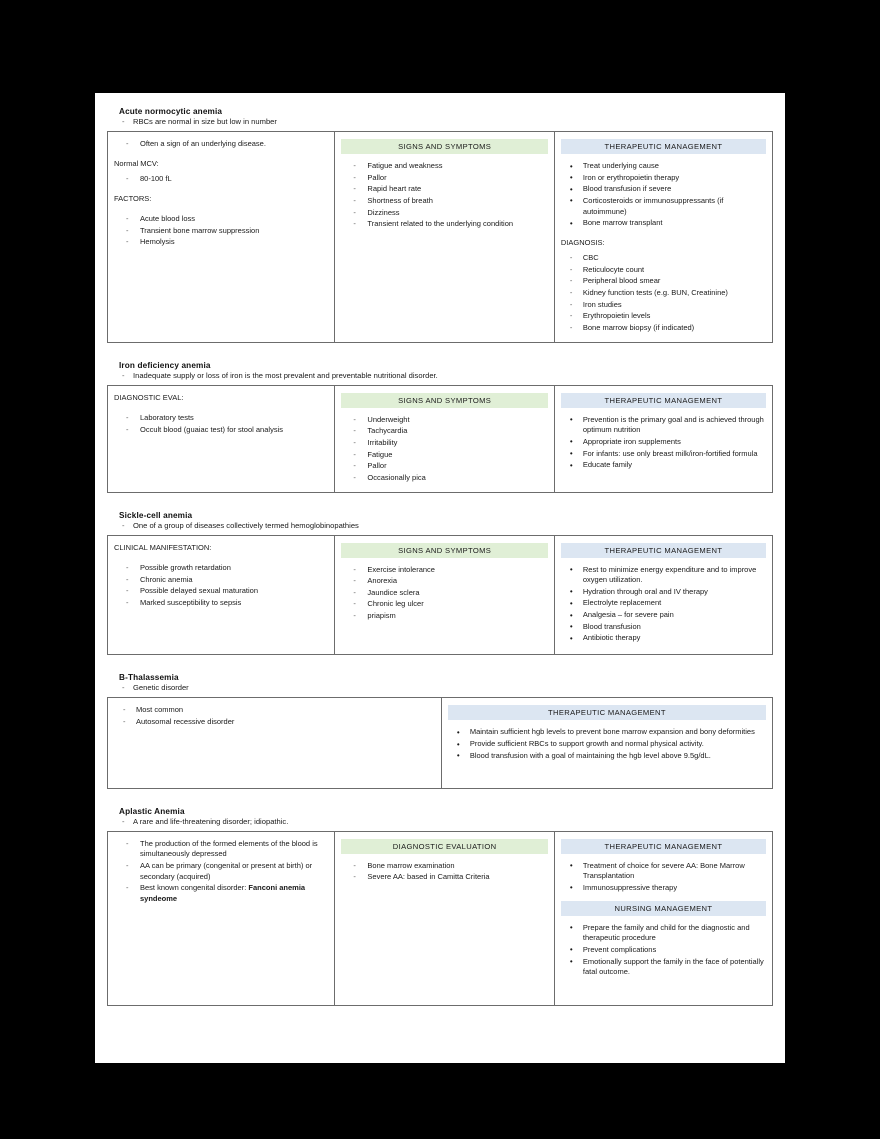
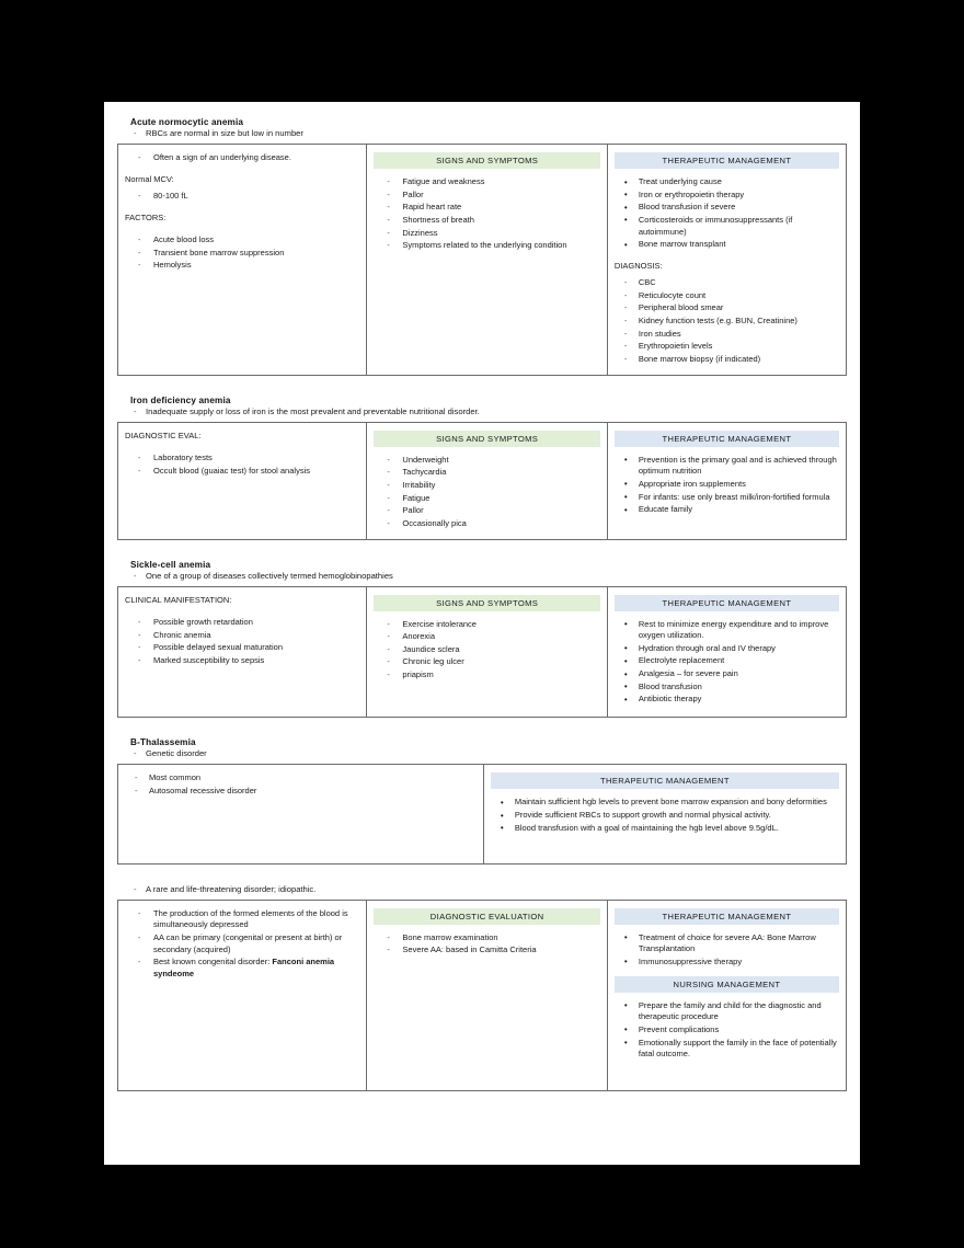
  Acute normocytic anemia
  RBCs are normal in size but low in number
- Often a sign of an underlying disease. Normal MCV: 80-100 fL FACTORS: Acute blood loss Transient bone marrow suppression Hemolysis	SIGNS AND SYMPTOMS Fatigue and weakness Pallor Rapid heart rate Shortness of breath Dizziness Transient related to the underlying condition	THERAPEUTIC MANAGEMENT Treat underlying cause Iron or erythropoietin therapy Blood transfusion if severe Corticosteroids or immunosuppressants (if autoimmune) Bone marrow transplant DIAGNOSIS: CBC Reticulocyte count Peripheral blood smear Kidney function tests (e.g. BUN, Creatinine) Iron studies Erythropoietin levels Bone marrow biopsy (if indicated)
+ Often a sign of an underlying disease. Normal MCV: 80-100 fL FACTORS: Acute blood loss Transient bone marrow suppression Hemolysis	SIGNS AND SYMPTOMS Fatigue and weakness Pallor Rapid heart rate Shortness of breath Dizziness Symptoms related to the underlying condition	THERAPEUTIC MANAGEMENT Treat underlying cause Iron or erythropoietin therapy Blood transfusion if severe Corticosteroids or immunosuppressants (if autoimmune) Bone marrow transplant DIAGNOSIS: CBC Reticulocyte count Peripheral blood smear Kidney function tests (e.g. BUN, Creatinine) Iron studies Erythropoietin levels Bone marrow biopsy (if indicated)
  Iron deficiency anemia
  Inadequate supply or loss of iron is the most prevalent and preventable nutritional disorder.
  DIAGNOSTIC EVAL: Laboratory tests Occult blood (guaiac test) for stool analysis	SIGNS AND SYMPTOMS Underweight Tachycardia Irritability Fatigue Pallor Occasionally pica	THERAPEUTIC MANAGEMENT Prevention is the primary goal and is achieved through optimum nutrition Appropriate iron supplements For infants: use only breast milk/iron-fortified formula Educate family
  Sickle-cell anemia
  One of a group of diseases collectively termed hemoglobinopathies
  CLINICAL MANIFESTATION: Possible growth retardation Chronic anemia Possible delayed sexual maturation Marked susceptibility to sepsis	SIGNS AND SYMPTOMS Exercise intolerance Anorexia Jaundice sclera Chronic leg ulcer priapism	THERAPEUTIC MANAGEMENT Rest to minimize energy expenditure and to improve oxygen utilization. Hydration through oral and IV therapy Electrolyte replacement Analgesia – for severe pain Blood transfusion Antibiotic therapy
  B-Thalassemia
  Genetic disorder
  Most common Autosomal recessive disorder	THERAPEUTIC MANAGEMENT Maintain sufficient hgb levels to prevent bone marrow expansion and bony deformities Provide sufficient RBCs to support growth and normal physical activity. Blood transfusion with a goal of maintaining the hgb level above 9.5g/dL.
- Aplastic Anemia
  A rare and life-threatening disorder; idiopathic.
  The production of the formed elements of the blood is simultaneously depressed AA can be primary (congenital or present at birth) or secondary (acquired) Best known congenital disorder: Fanconi anemia syndeome	DIAGNOSTIC EVALUATION Bone marrow examination Severe AA: based in Camitta Criteria	THERAPEUTIC MANAGEMENT Treatment of choice for severe AA: Bone Marrow Transplantation Immunosuppressive therapy NURSING MANAGEMENT Prepare the family and child for the diagnostic and therapeutic procedure Prevent complications Emotionally support the family in the face of potentially fatal outcome.
